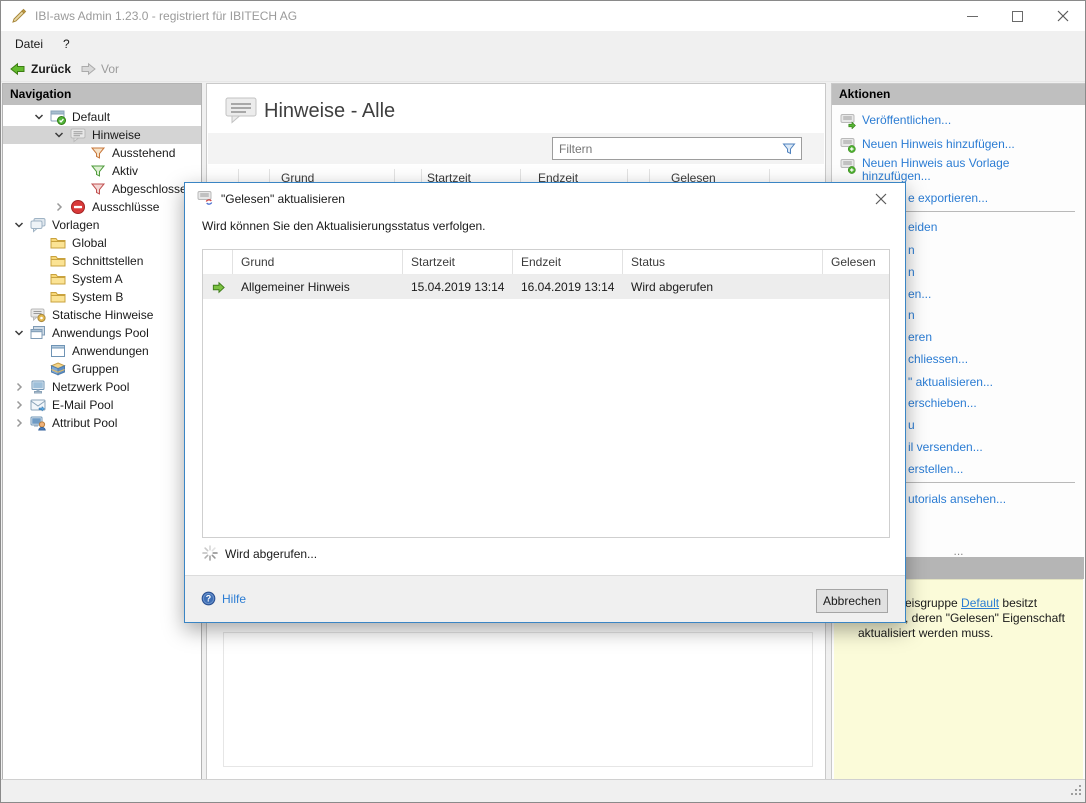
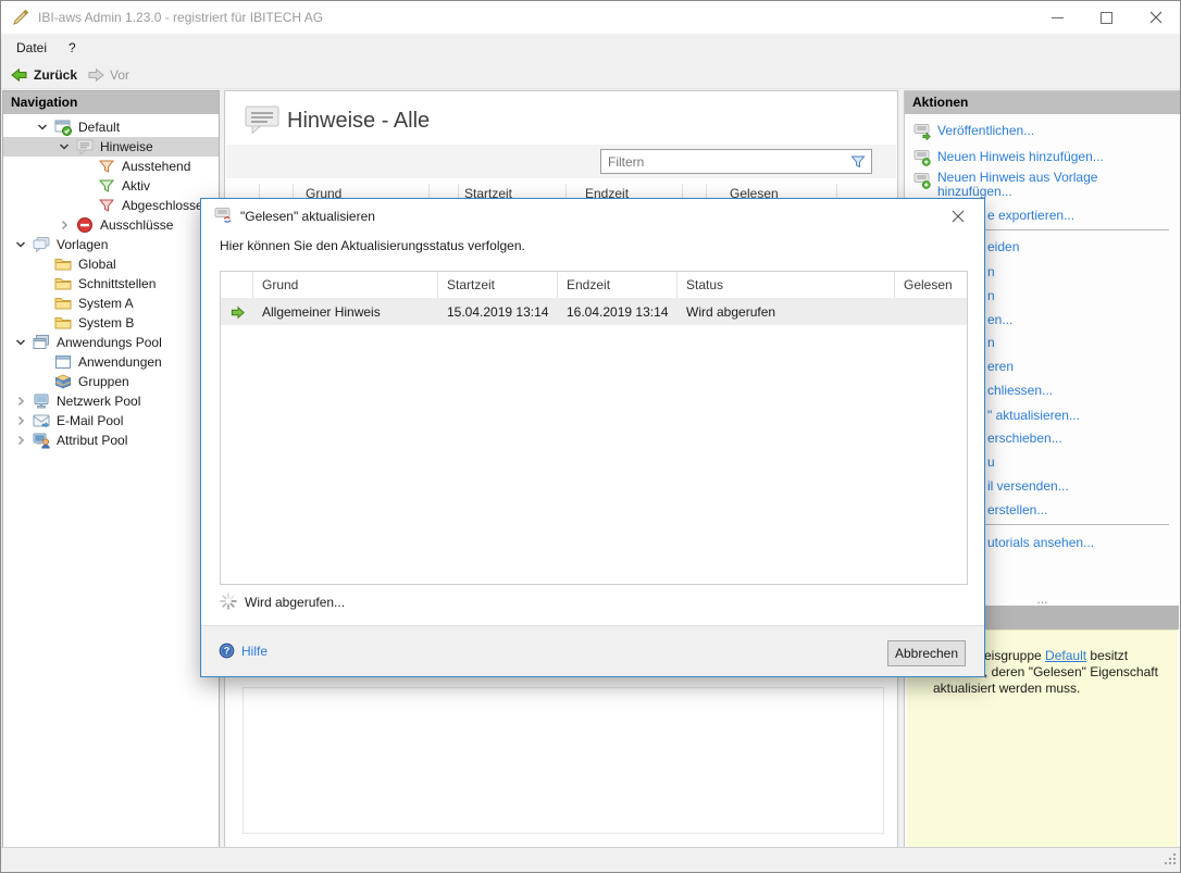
  IBI-aws Admin 1.23.0 - registriert für IBITECH AG
  Datei
  ?
  Zurück
  Vor
  Navigation
  Default
  Hinweise
  Ausstehend
  Aktiv
  Abgeschloss
  Ausschlüsse
  Vorlagen
  Global
  Schnittstellen
  System A
  System B
- Statische Hinweise
  Anwendungs Pool
  Anwendungen
  Gruppen
  Netzwerk Pool
  E-Mail Pool
  Attribut Pool
  Hinweise - Alle
  Filtern
  Grund
  Startzeit
  Endzeit
  Gelesen
  Aktionen
  Veröffentlichen...
  Neuen Hinweis hinzufügen...
  Neuen Hinweis aus Vorlage hinzufügen...
  e exportieren...
  eiden
  n
  n
  en...
  n
  eren
  chliessen...
  " aktualisieren...
  erschieben...
  u
  il versenden...
  erstellen...
  utorials ansehen...
  ...
  eisgruppe Default besitzt
  , deren "Gelesen" Eigenschaft
  aktualisiert werden muss.
  "Gelesen" aktualisieren
- Wird können Sie den Aktualisierungsstatus verfolgen.
+ Hier können Sie den Aktualisierungsstatus verfolgen.
  Grund
  Startzeit
  Endzeit
  Status
  Gelesen
  Allgemeiner Hinweis
  15.04.2019 13:14
  16.04.2019 13:14
  Wird abgerufen
  Wird abgerufen...
  ?
  Hilfe
  Abbrechen
